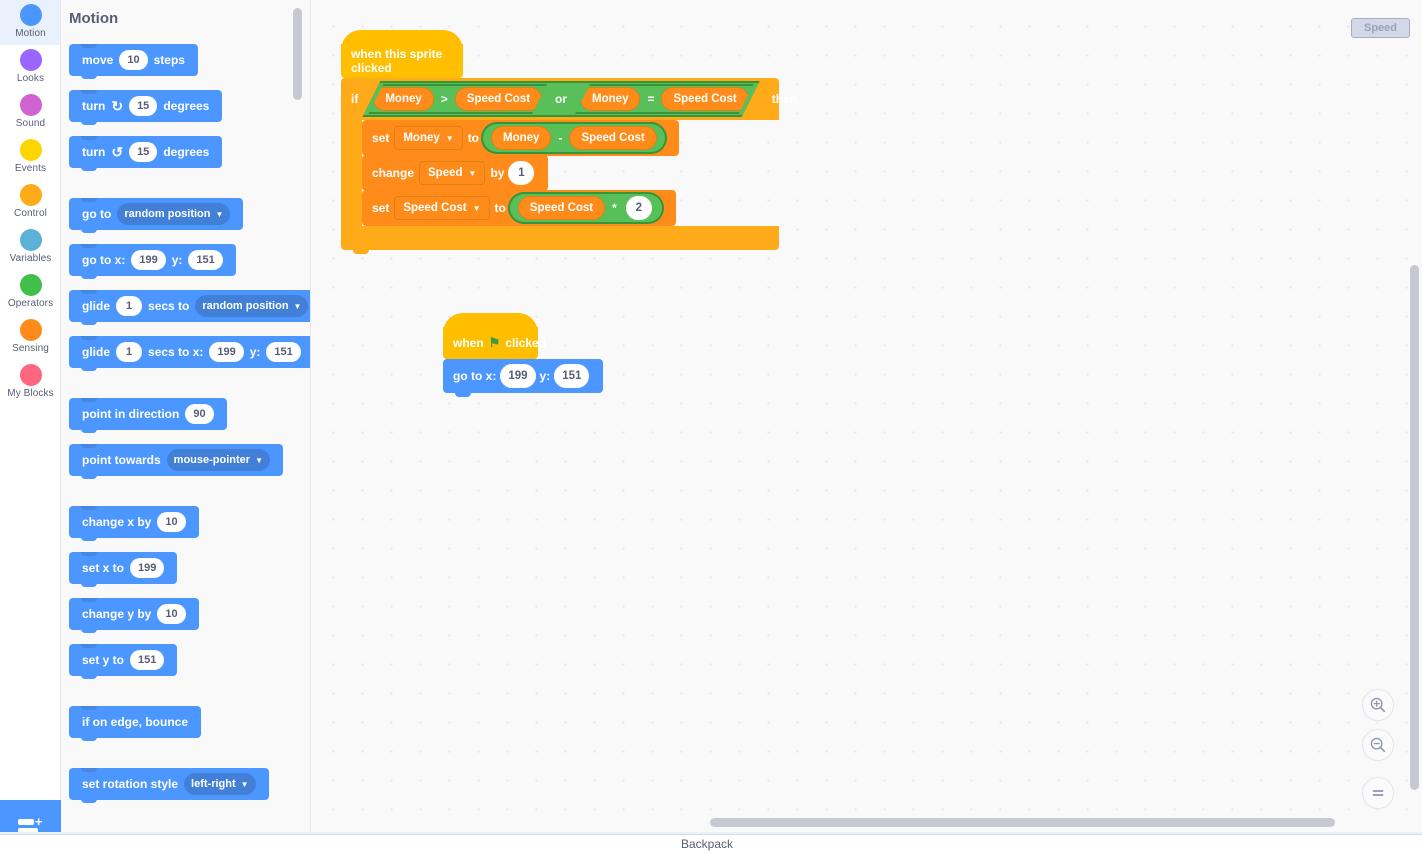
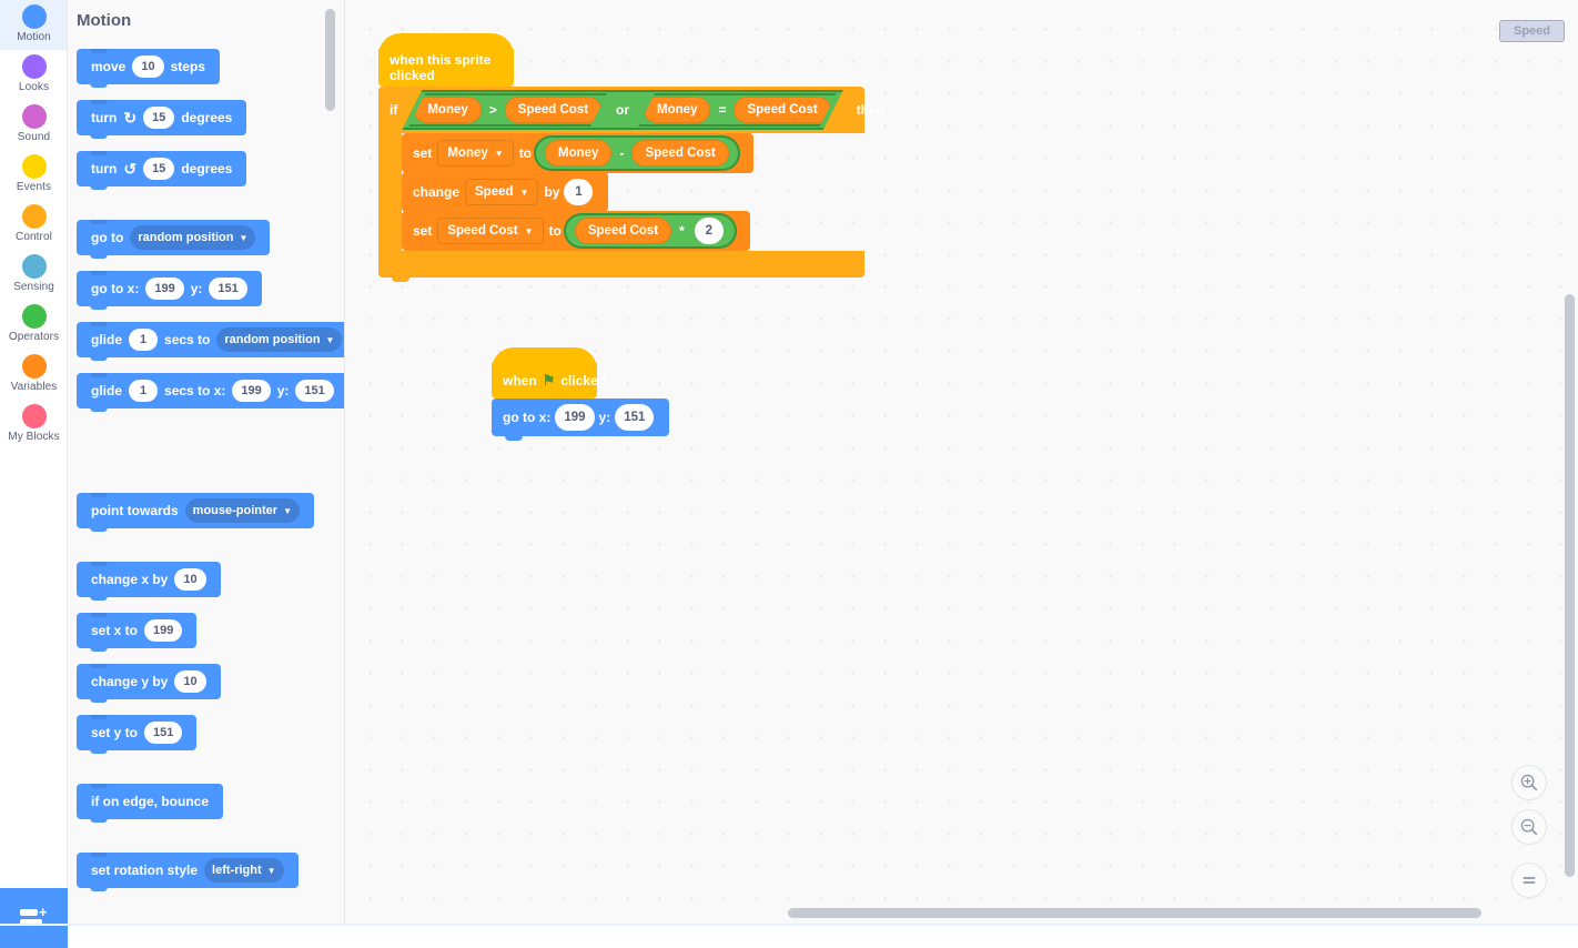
  Motion
  Looks
  Sound
  Events
  Control
- Variables
+ Sensing
  Operators
- Sensing
+ Variables
  My Blocks
  +
  Motion
  move
  10
  steps
  turn
  ↻
  15
  degrees
  turn
  ↺
  15
  degrees
  go to
  random position
  ▼
  go to x:
  199
  y:
  151
  glide
  1
  secs to
  random position
  ▼
  glide
  1
  secs to x:
  199
  y:
  151
- point in direction
- 90
  point towards
  mouse-pointer
  ▼
  change x by
  10
  set x to
  199
  change y by
  10
  set y to
  151
  if on edge, bounce
  set rotation style
  left-right
  ▼
  Speed
  when this sprite clicked
  if
  Money
  >
  Speed Cost
  or
  Money
  =
  Speed Cost
  then
  set
  Money
  ▼
  to
  Money
  -
  Speed Cost
  change
  Speed
  ▼
  by
  1
  set
  Speed Cost
  ▼
  to
  Speed Cost
  *
  2
  when
  ⚑
  clicked
  go to x:
  199
  y:
  151
- Backpack
